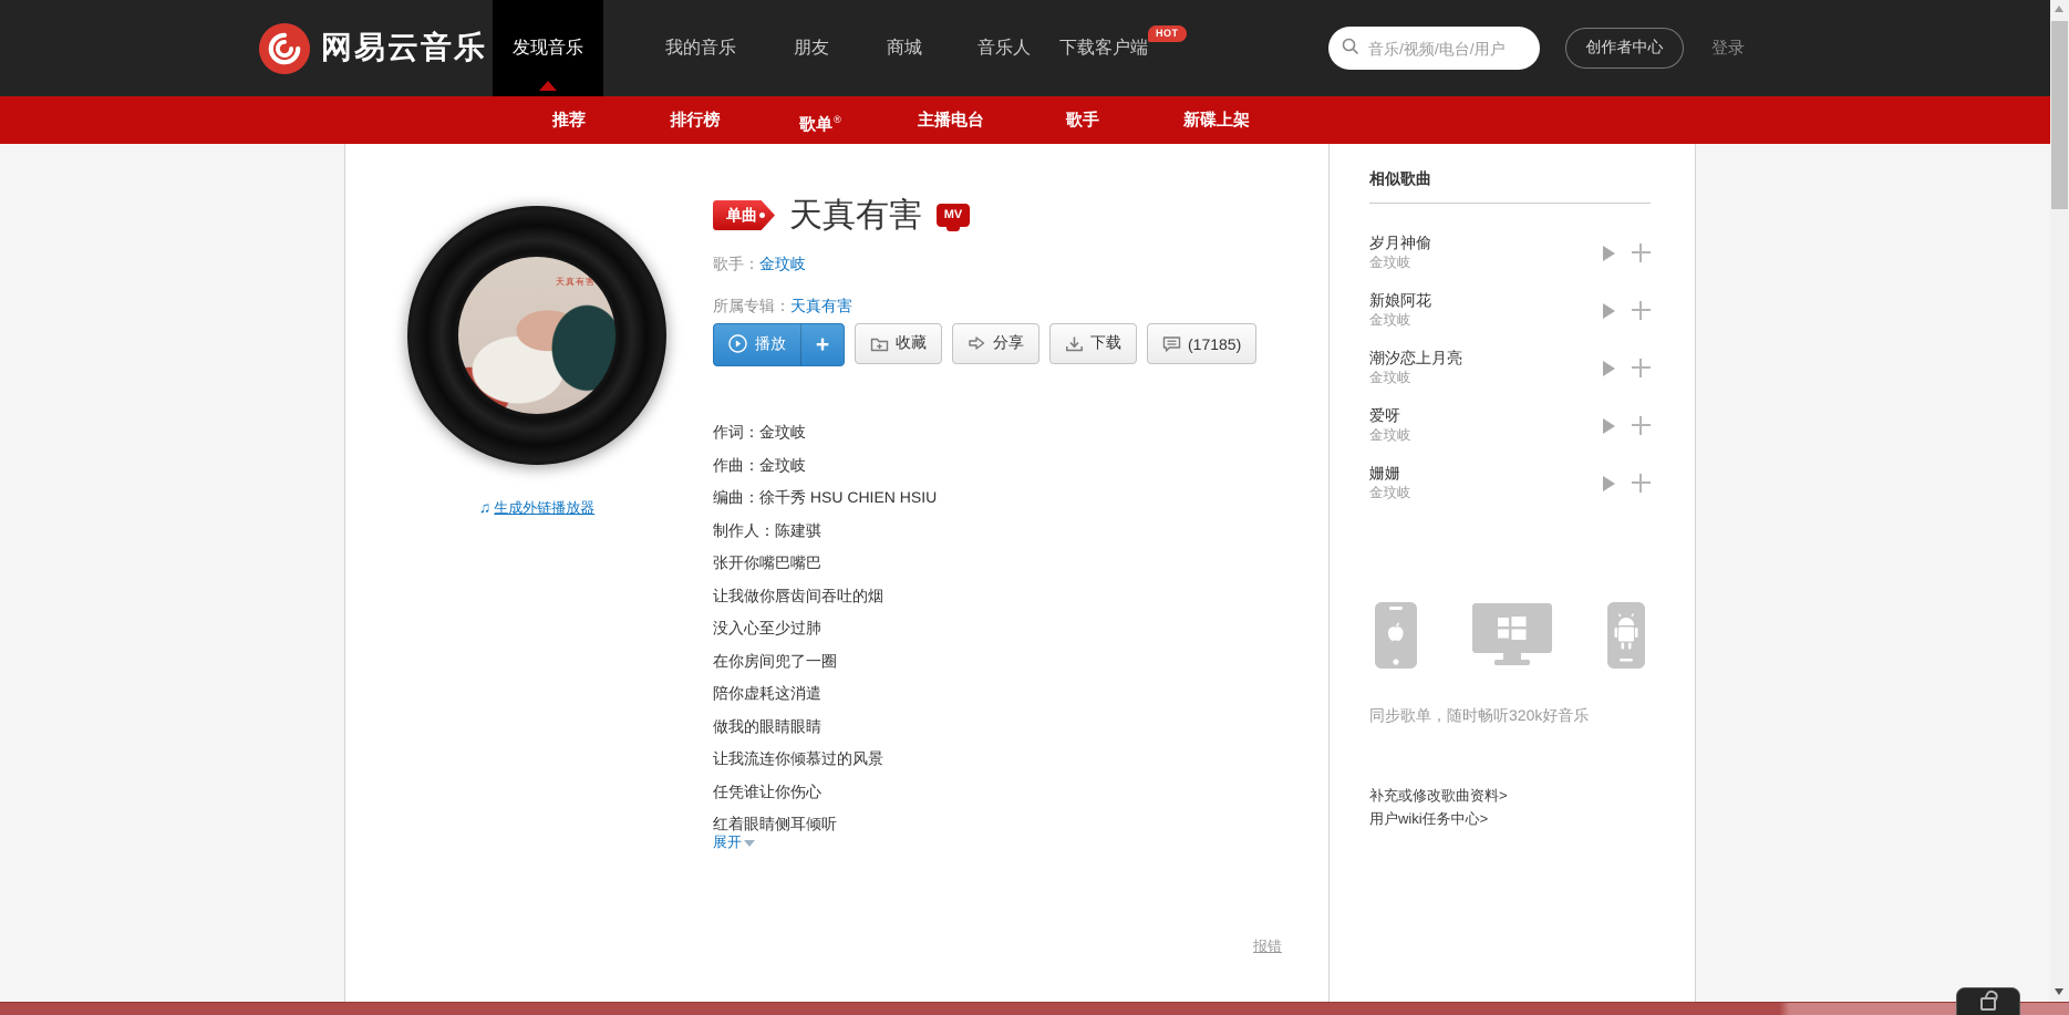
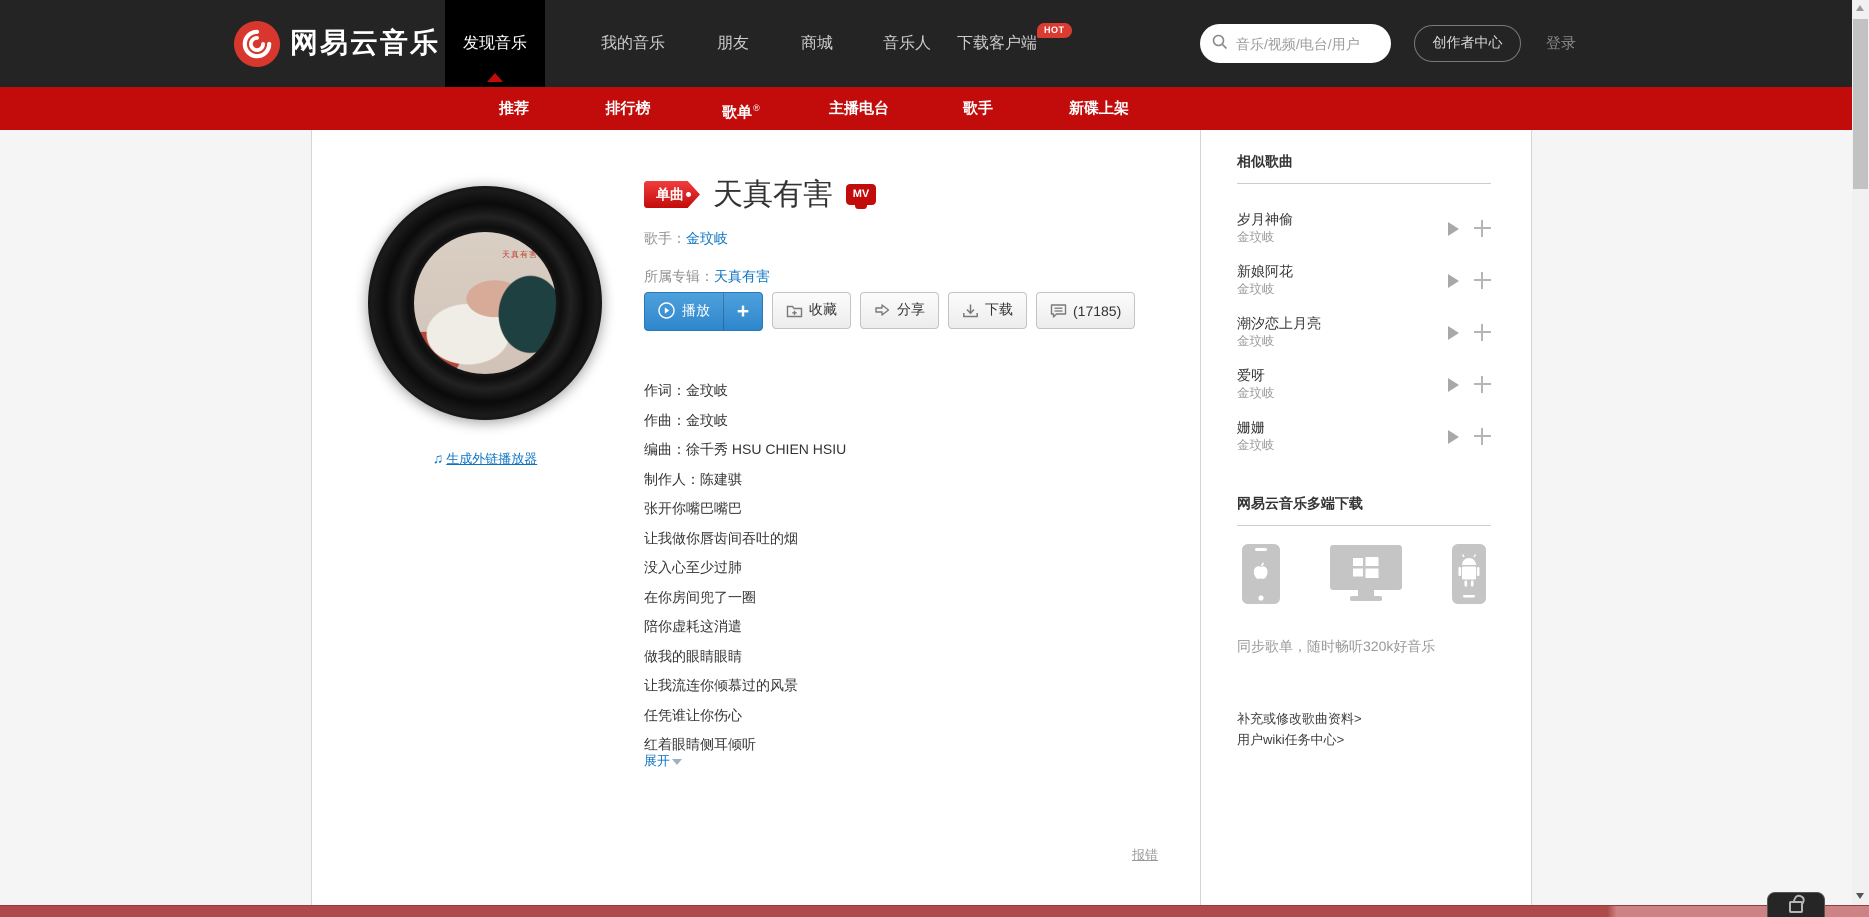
  网易云音乐
  发现音乐
  我的音乐
  朋友
  商城
  音乐人
  下载客户端
  HOT
  音乐/视频/电台/用户
  创作者中心
  登录
  推荐
  排行榜
  歌单®
  主播电台
  歌手
  新碟上架
  天真有害
  ♫ 生成外链播放器
  单曲
  天真有害
  MV
  歌手：金玟岐
  所属专辑：天真有害
  播放
  +
  收藏
  分享
  下载
  (17185)
  作词：金玟岐
  作曲：金玟岐
  编曲：徐千秀 HSU CHIEN HSIU
  制作人：陈建骐
  张开你嘴巴嘴巴
  让我做你唇齿间吞吐的烟
  没入心至少过肺
  在你房间兜了一圈
  陪你虚耗这消遣
  做我的眼睛眼睛
  让我流连你倾慕过的风景
  任凭谁让你伤心
  红着眼睛侧耳倾听
  展开
  报错
  相似歌曲
  岁月神偷
  金玟岐
  新娘阿花
  金玟岐
  潮汐恋上月亮
  金玟岐
  爱呀
  金玟岐
  姗姗
  金玟岐
+ 网易云音乐多端下载
  同步歌单，随时畅听320k好音乐
  补充或修改歌曲资料>
  用户wiki任务中心>
